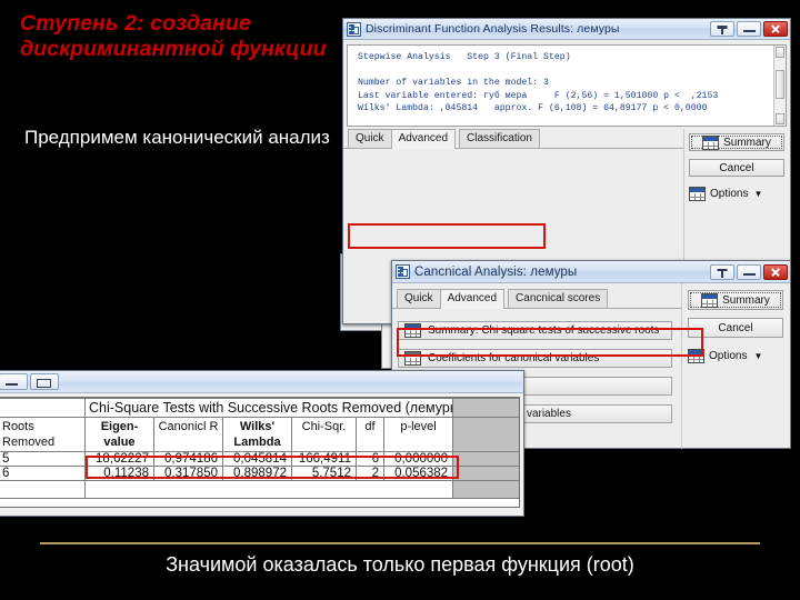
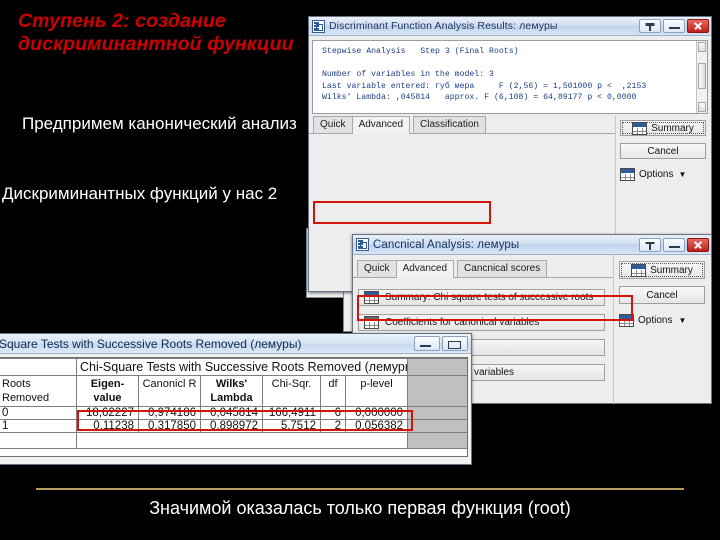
  Ступень 2: создание дискриминантной функции
  Предпримем канонический анализ
+ Дискриминантных функций у нас 2
  Discriminant Function Analysis Results: лемуры
- Stepwise Analysis Step 3 (Final Step) Number of variables in the model: 3 Last variable entered: губ мера F (2,56) = 1,501000 p < ,2153 Wilks' Lambda: ,045814 approx. F (6,108) = 64,89177 p < 0,0000
+ Stepwise Analysis Step 3 (Final Roots) Number of variables in the model: 3 Last variable entered: губ мера F (2,56) = 1,501000 p < ,2153 Wilks' Lambda: ,045814 approx. F (6,108) = 64,89177 p < 0,0000
  Quick
  Advanced
  Classification
  Summary
  Cancel
  Options
  ▼
  Cancnical Analysis: лемуры
  Quick
  Advanced
  Cancnical scores
  Summary: Chi square tests of successive roots
  Coefficients for canonical variables
  Summary
  Cancel
  Options
  ▼
+ Square Tests with Successive Roots Removed (лемуры)
  	Chi-Square Tests with Successive Roots Removed (лемур
  Roots Removed	Eigen- value	Canonicl R	Wilks' Lambda	Chi-Sqr.	df	p-level
- 5	18,62227	0,974186	0,045814	166,4911	6	0,000000
+ 0	18,62227	0,974186	0,045814	166,4911	6	0,000000
- 6	0,11238	0,317850	0,898972	5,7512	2	0,056382
+ 1	0,11238	0,317850	0,898972	5,7512	2	0,056382
  Значимой оказалась только первая функция (root)
